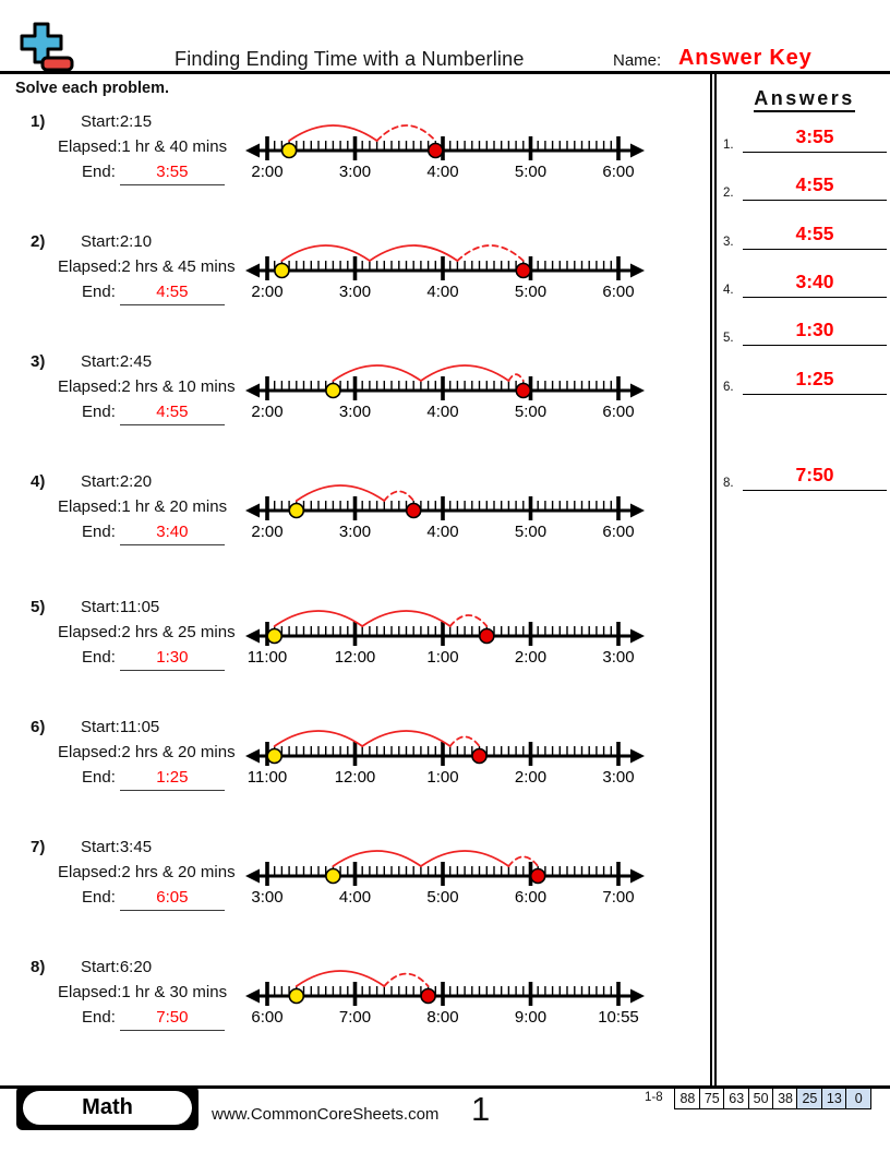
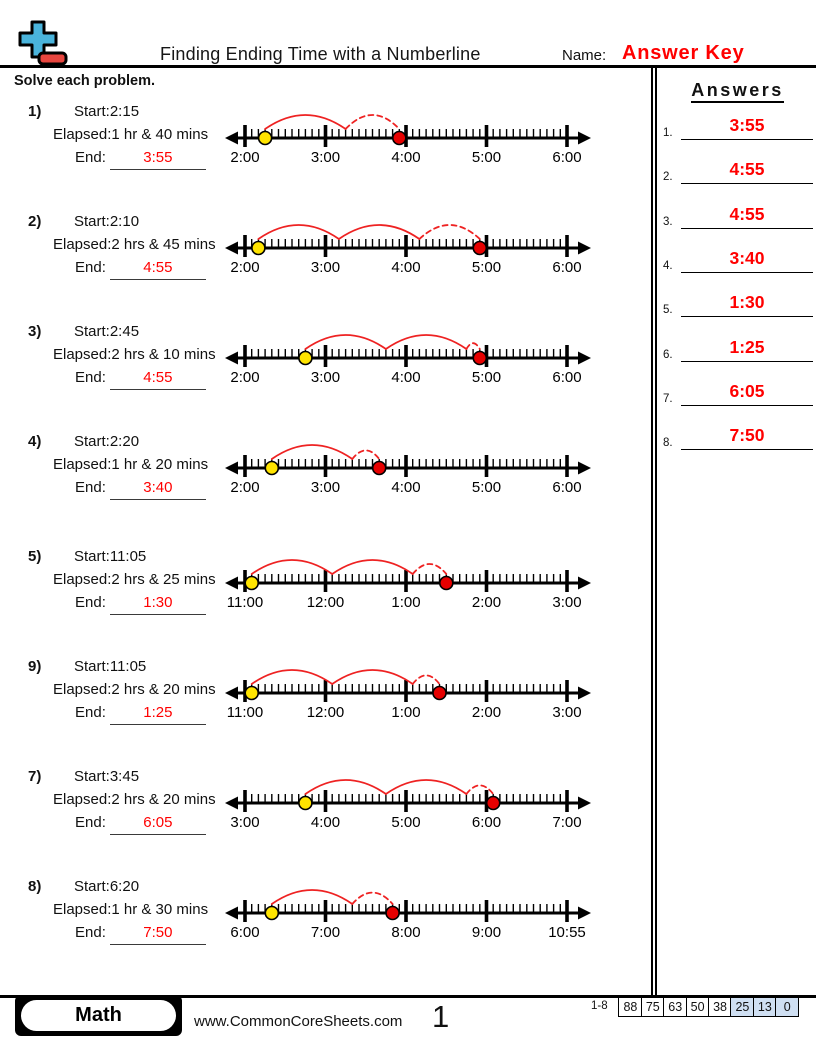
  Finding Ending Time with a Numberline
  Name:
  Answer Key
  Solve each problem.
  1)
  Start:2:15
  Elapsed:1 hr & 40 mins
  End: 3:55
  2:00
  3:00
  4:00
  5:00
  6:00
  2)
  Start:2:10
  Elapsed:2 hrs & 45 mins
  End: 4:55
  2:00
  3:00
  4:00
  5:00
  6:00
  3)
  Start:2:45
  Elapsed:2 hrs & 10 mins
  End: 4:55
  2:00
  3:00
  4:00
  5:00
  6:00
  4)
  Start:2:20
  Elapsed:1 hr & 20 mins
  End: 3:40
  2:00
  3:00
  4:00
  5:00
  6:00
  5)
  Start:11:05
  Elapsed:2 hrs & 25 mins
  End: 1:30
  11:00
  12:00
  1:00
  2:00
  3:00
- 6)
+ 9)
  Start:11:05
  Elapsed:2 hrs & 20 mins
  End: 1:25
  11:00
  12:00
  1:00
  2:00
  3:00
  7)
  Start:3:45
  Elapsed:2 hrs & 20 mins
  End: 6:05
  3:00
  4:00
  5:00
  6:00
  7:00
  8)
  Start:6:20
  Elapsed:1 hr & 30 mins
  End: 7:50
  6:00
  7:00
  8:00
  9:00
  10:55
  Answers
  1.
  3:55
  2.
  4:55
  3.
  4:55
  4.
  3:40
  5.
  1:30
  6.
  1:25
+ 7.
+ 6:05
  8.
  7:50
  Math
  www.CommonCoreSheets.com
  1
  1-8
  88
  75
  63
  50
  38
  25
  13
  0
